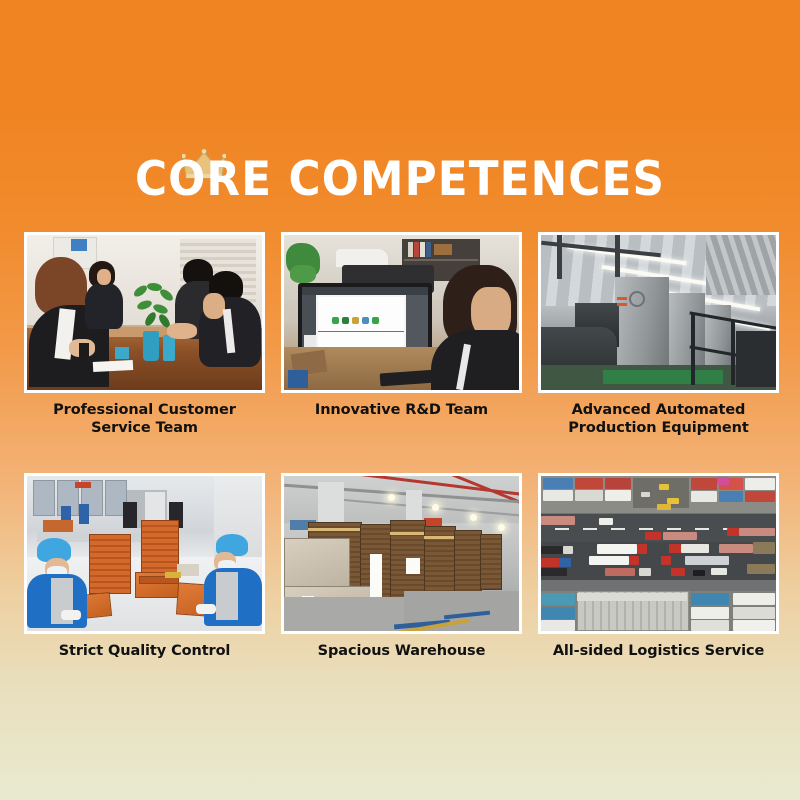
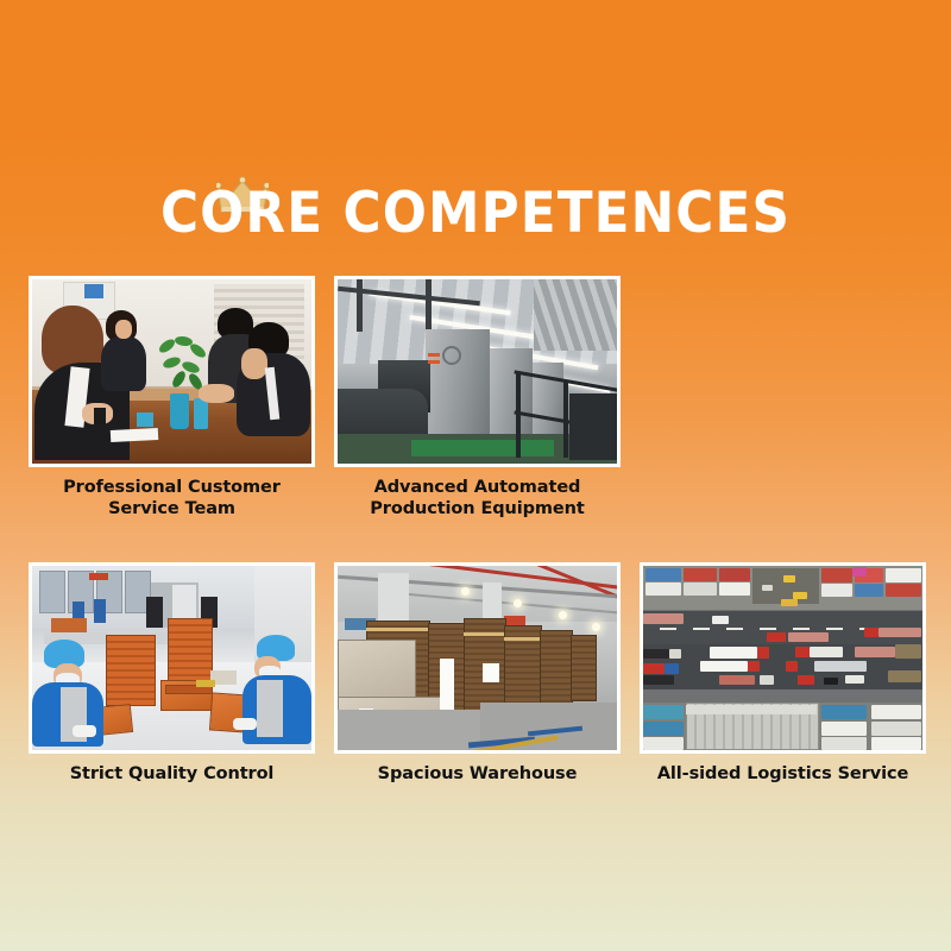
  CORE COMPETENCES
  Professional Customer
  Service Team
- Innovative R&D Team
  Advanced Automated
  Production Equipment
  Strict Quality Control
  Spacious Warehouse
  All-sided Logistics Service
